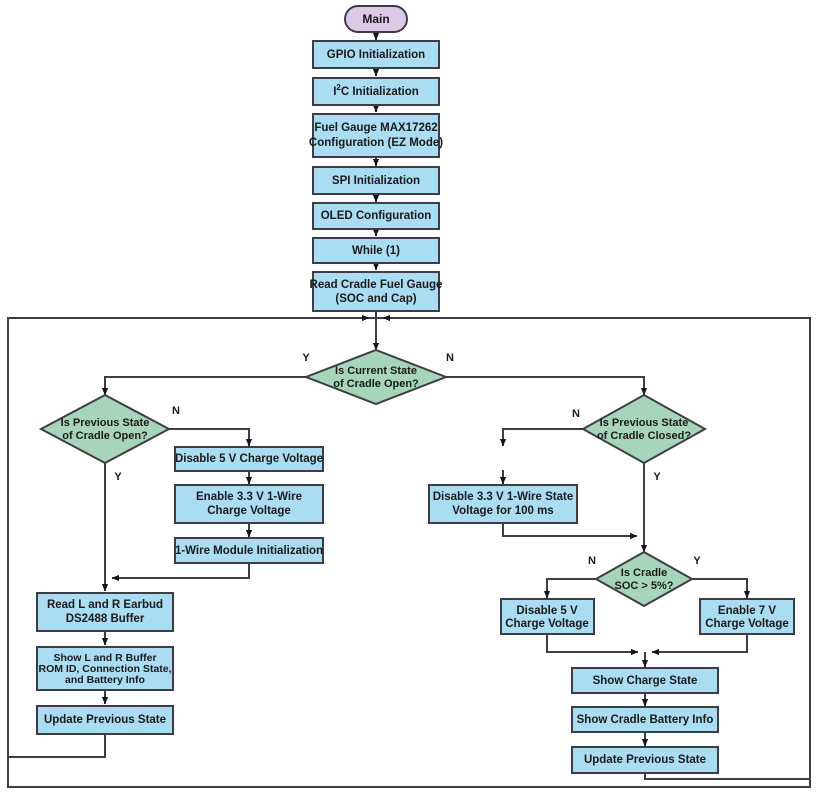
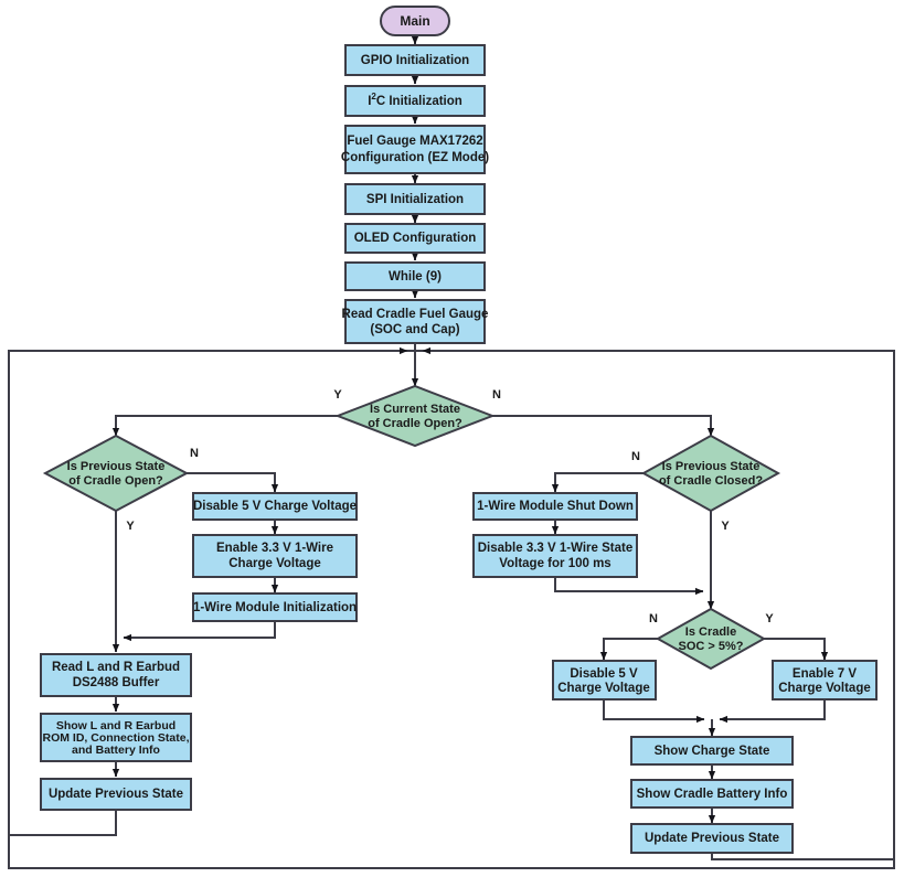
  Main
  GPIO Initialization
  I2C Initialization
  Fuel Gauge MAX17262
  Configuration (EZ Mode)
  SPI Initialization
  OLED Configuration
- While (1)
+ While (9)
  Read Cradle Fuel Gauge
  (SOC and Cap)
  Is Current State
  of Cradle Open?
  Y
  N
  Is Previous State
  of Cradle Open?
  N
  Y
  Disable 5 V Charge Voltage
  Enable 3.3 V 1-Wire
  Charge Voltage
  1-Wire Module Initialization
  Read L and R Earbud
  DS2488 Buffer
- Show L and R Buffer
+ Show L and R Earbud
  ROM ID, Connection State,
  and Battery Info
  Update Previous State
  Is Previous State
  of Cradle Closed?
  N
  Y
+ 1-Wire Module Shut Down
  Disable 3.3 V 1-Wire State
  Voltage for 100 ms
  Is Cradle
  SOC > 5%?
  N
  Y
  Disable 5 V
  Charge Voltage
  Enable 7 V
  Charge Voltage
  Show Charge State
  Show Cradle Battery Info
  Update Previous State
